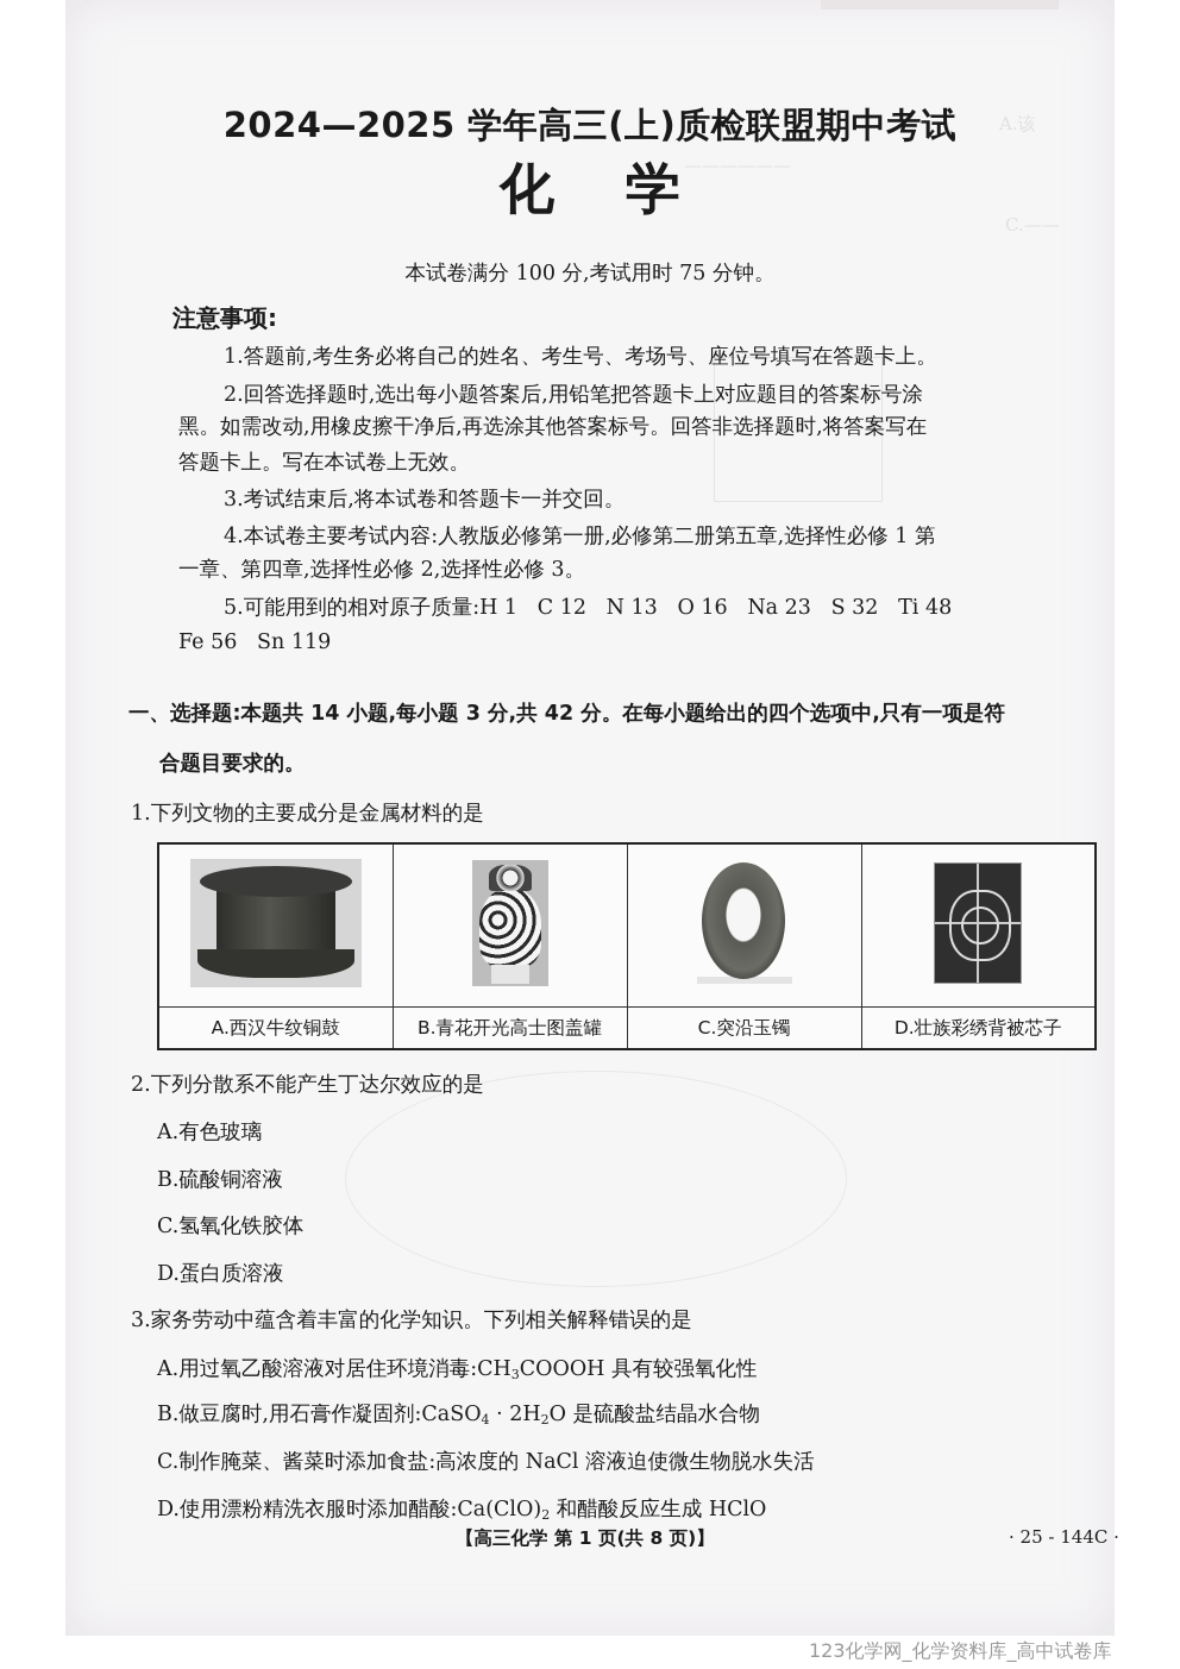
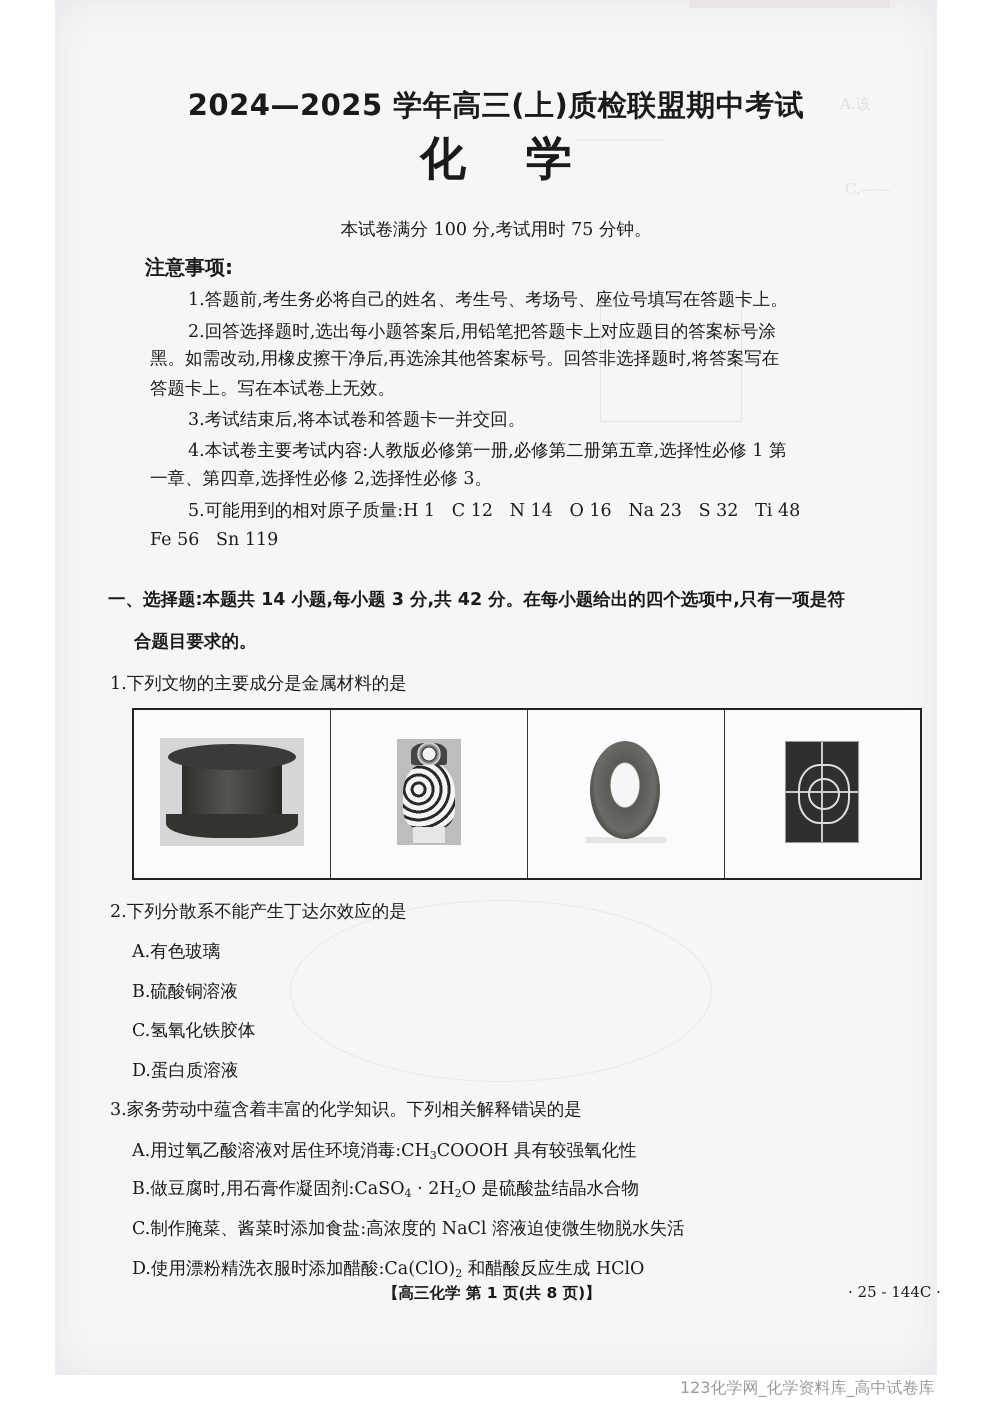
  2024—2025 学年高三(上)质检联盟期中考试
  化
  学
  本试卷满分 100 分,考试用时 75 分钟。
  注意事项:
  1.答题前,考生务必将自己的姓名、考生号、考场号、座位号填写在答题卡上。
  2.回答选择题时,选出每小题答案后,用铅笔把答题卡上对应题目的答案标号涂
  黑。如需改动,用橡皮擦干净后,再选涂其他答案标号。回答非选择题时,将答案写在
  答题卡上。写在本试卷上无效。
  3.考试结束后,将本试卷和答题卡一并交回。
  4.本试卷主要考试内容:人教版必修第一册,必修第二册第五章,选择性必修 1 第
  一章、第四章,选择性必修 2,选择性必修 3。
- 5.可能用到的相对原子质量:H 1 C 12 N 13 O 16 Na 23 S 32 Ti 48
+ 5.可能用到的相对原子质量:H 1 C 12 N 14 O 16 Na 23 S 32 Ti 48
  Fe 56 Sn 119
  一、选择题:本题共 14 小题,每小题 3 分,共 42 分。在每小题给出的四个选项中,只有一项是符
  合题目要求的。
  1.下列文物的主要成分是金属材料的是
- A.西汉牛纹铜鼓	B.青花开光高士图盖罐	C.突沿玉镯	D.壮族彩绣背被芯子
  2.下列分散系不能产生丁达尔效应的是
  A.有色玻璃
  B.硫酸铜溶液
  C.氢氧化铁胶体
  D.蛋白质溶液
  3.家务劳动中蕴含着丰富的化学知识。下列相关解释错误的是
  A.用过氧乙酸溶液对居住环境消毒:CH3COOOH 具有较强氧化性
  B.做豆腐时,用石膏作凝固剂:CaSO4 · 2H2O 是硫酸盐结晶水合物
  C.制作腌菜、酱菜时添加食盐:高浓度的 NaCl 溶液迫使微生物脱水失活
  D.使用漂粉精洗衣服时添加醋酸:Ca(ClO)2 和醋酸反应生成 HClO
  【高三化学 第 1 页(共 8 页)】
  · 25 - 144C ·
  123化学网_化学资料库_高中试卷库
